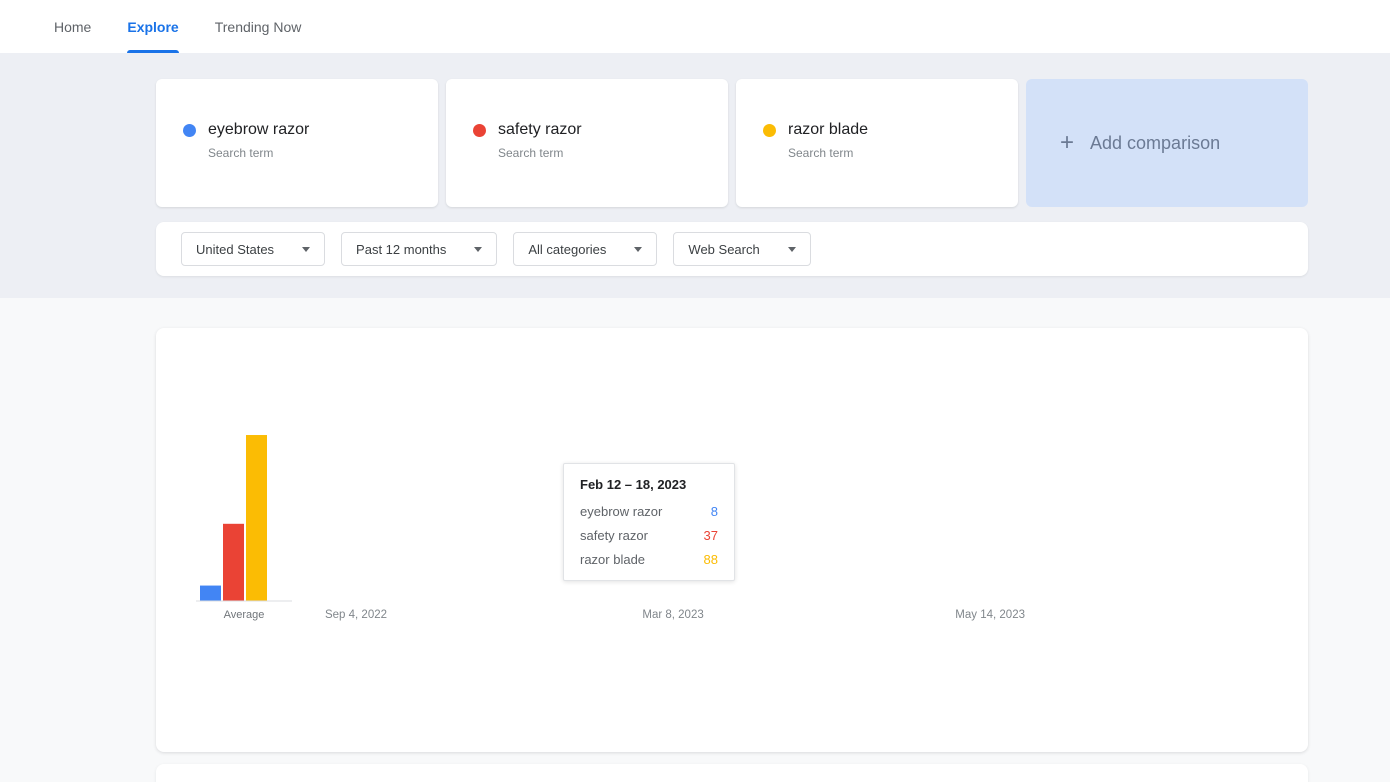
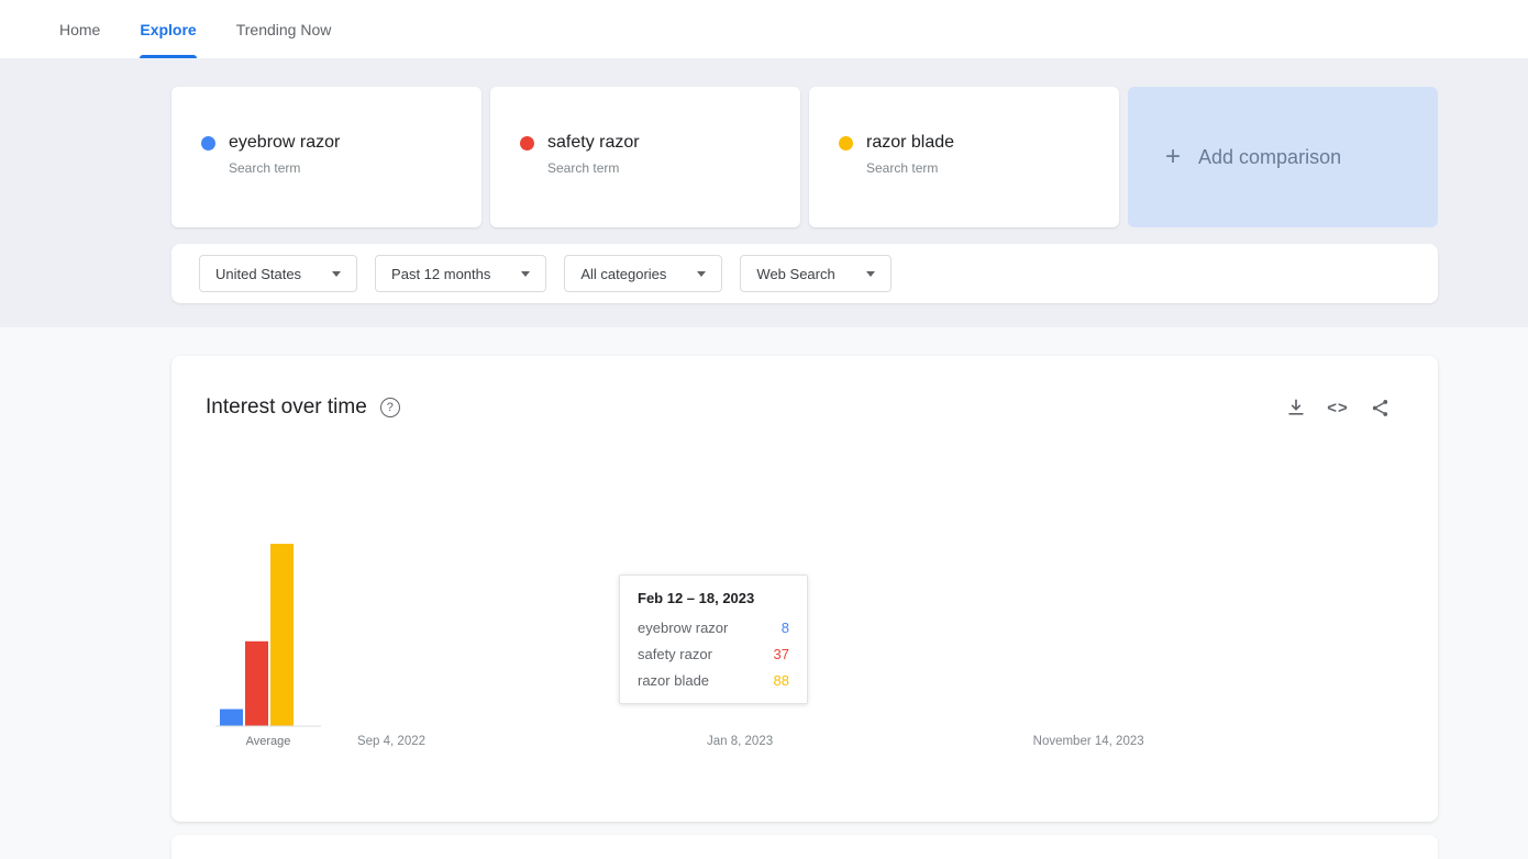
  Home
  Explore
  Trending Now
  eyebrow razor
  Search term
  safety razor
  Search term
  razor blade
  Search term
  +
  Add comparison
  United States
  Past 12 months
  All categories
  Web Search
+ Interest over time
+ ?
+ <>
  Average
  Sep 4, 2022
- Mar 8, 2023
+ Jan 8, 2023
- May 14, 2023
+ November 14, 2023
  Feb 12 – 18, 2023
  eyebrow razor
  8
  safety razor
  37
  razor blade
  88
